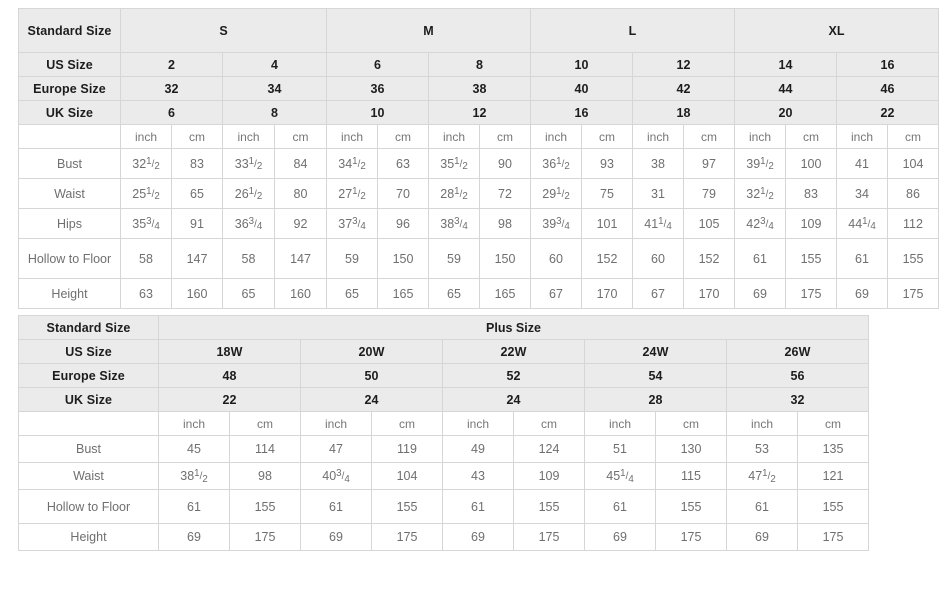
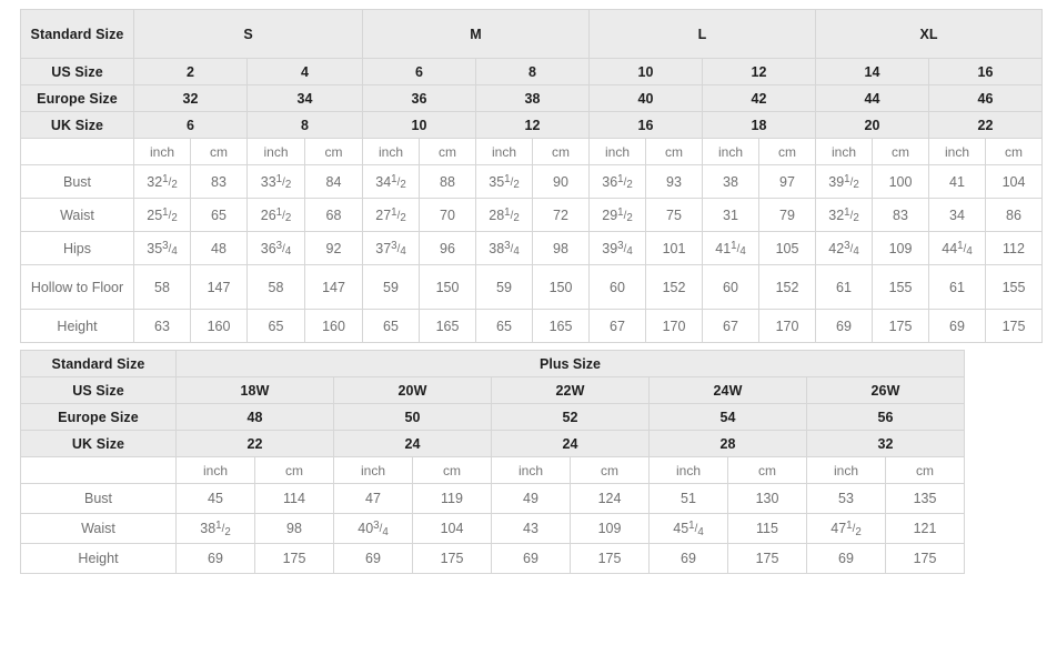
  Standard Size	S	M	L	XL
  US Size	2	4	6	8	10	12	14	16
  Europe Size	32	34	36	38	40	42	44	46
  UK Size	6	8	10	12	16	18	20	22
  	inch	cm	inch	cm	inch	cm	inch	cm	inch	cm	inch	cm	inch	cm	inch	cm
- Bust	321/2	83	331/2	84	341/2	63	351/2	90	361/2	93	38	97	391/2	100	41	104
+ Bust	321/2	83	331/2	84	341/2	88	351/2	90	361/2	93	38	97	391/2	100	41	104
- Waist	251/2	65	261/2	80	271/2	70	281/2	72	291/2	75	31	79	321/2	83	34	86
+ Waist	251/2	65	261/2	68	271/2	70	281/2	72	291/2	75	31	79	321/2	83	34	86
- Hips	353/4	91	363/4	92	373/4	96	383/4	98	393/4	101	411/4	105	423/4	109	441/4	112
+ Hips	353/4	48	363/4	92	373/4	96	383/4	98	393/4	101	411/4	105	423/4	109	441/4	112
  Hollow to Floor	58	147	58	147	59	150	59	150	60	152	60	152	61	155	61	155
  Height	63	160	65	160	65	165	65	165	67	170	67	170	69	175	69	175
  Standard Size	Plus Size
  US Size	18W	20W	22W	24W	26W
  Europe Size	48	50	52	54	56
  UK Size	22	24	24	28	32
  	inch	cm	inch	cm	inch	cm	inch	cm	inch	cm
  Bust	45	114	47	119	49	124	51	130	53	135
  Waist	381/2	98	403/4	104	43	109	451/4	115	471/2	121
- Hollow to Floor	61	155	61	155	61	155	61	155	61	155
  Height	69	175	69	175	69	175	69	175	69	175
